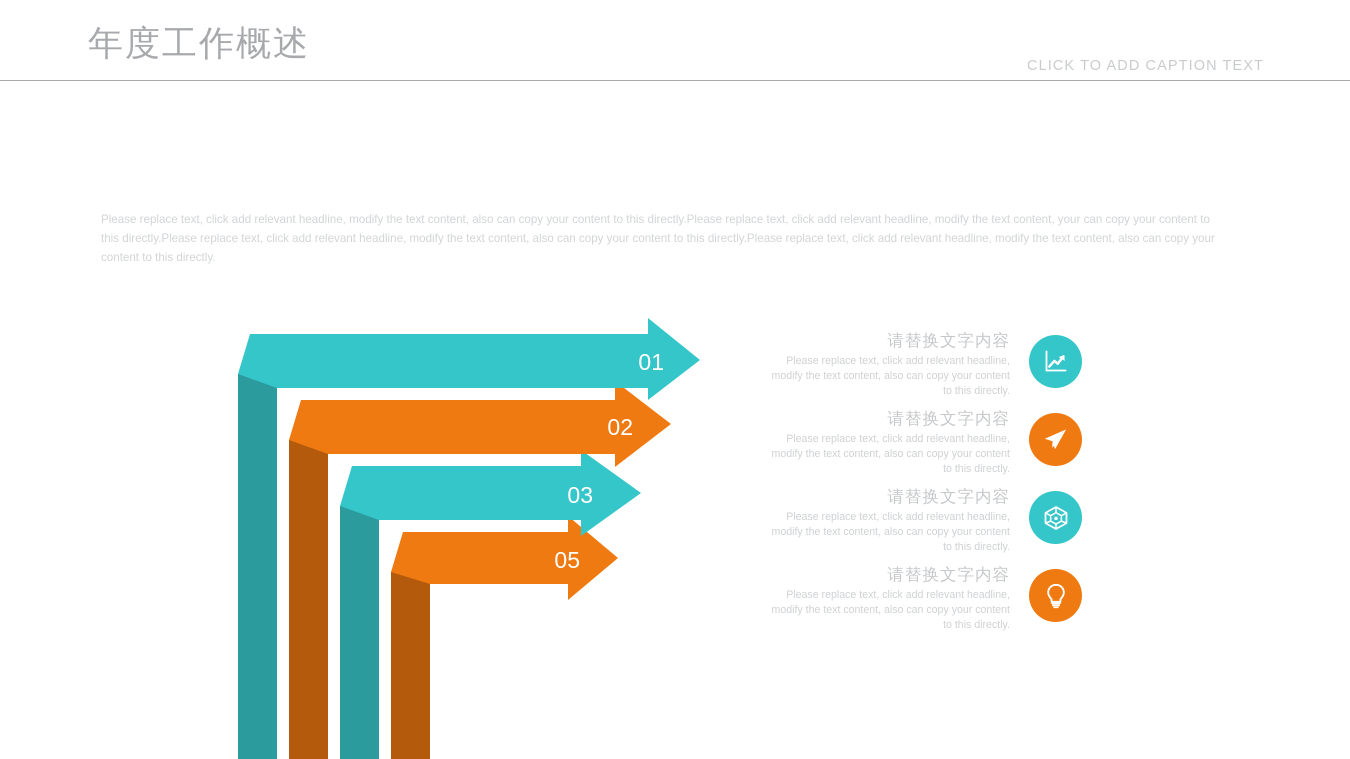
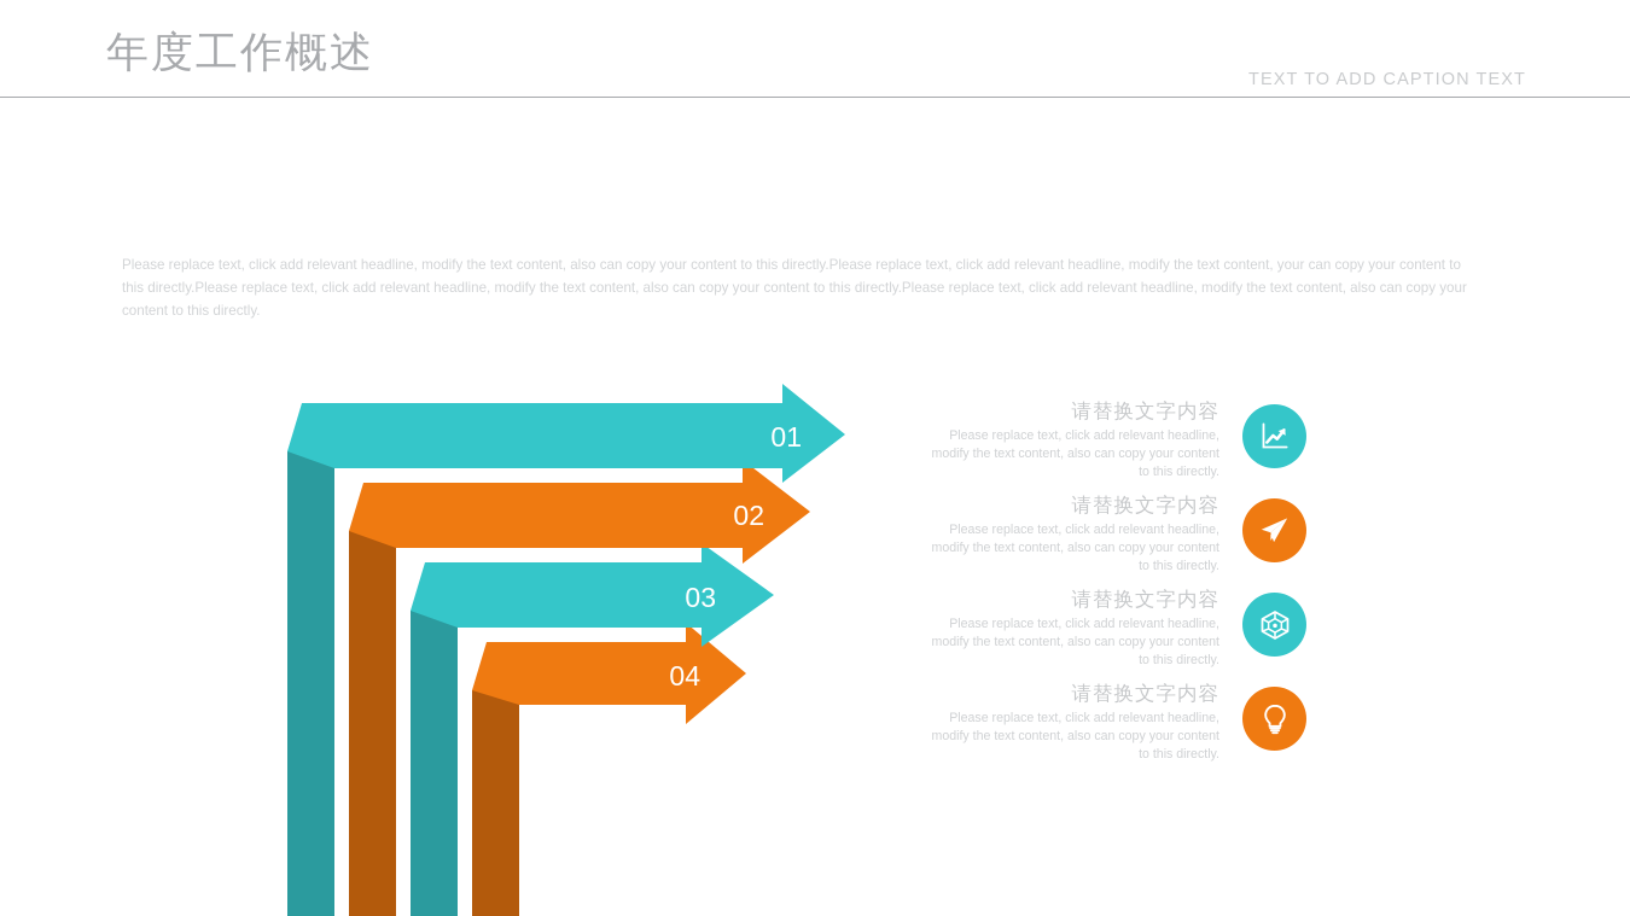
  年度工作概述
- CLICK TO ADD CAPTION TEXT
+ TEXT TO ADD CAPTION TEXT
  Please replace text, click add relevant headline, modify the text content, also can copy your content to this directly.Please replace text, click add relevant headline, modify the text content, your can copy your content to this directly.Please replace text, click add relevant headline, modify the text content, also can copy your content to this directly.Please replace text, click add relevant headline, modify the text content, also can copy your content to this directly.
- 05
+ 04
  03
  02
  01
  请替换文字内容
  Please replace text, click add relevant headline, modify the text content, also can copy your content to this directly.
  请替换文字内容
  Please replace text, click add relevant headline, modify the text content, also can copy your content to this directly.
  请替换文字内容
  Please replace text, click add relevant headline, modify the text content, also can copy your content to this directly.
  请替换文字内容
  Please replace text, click add relevant headline, modify the text content, also can copy your content to this directly.
